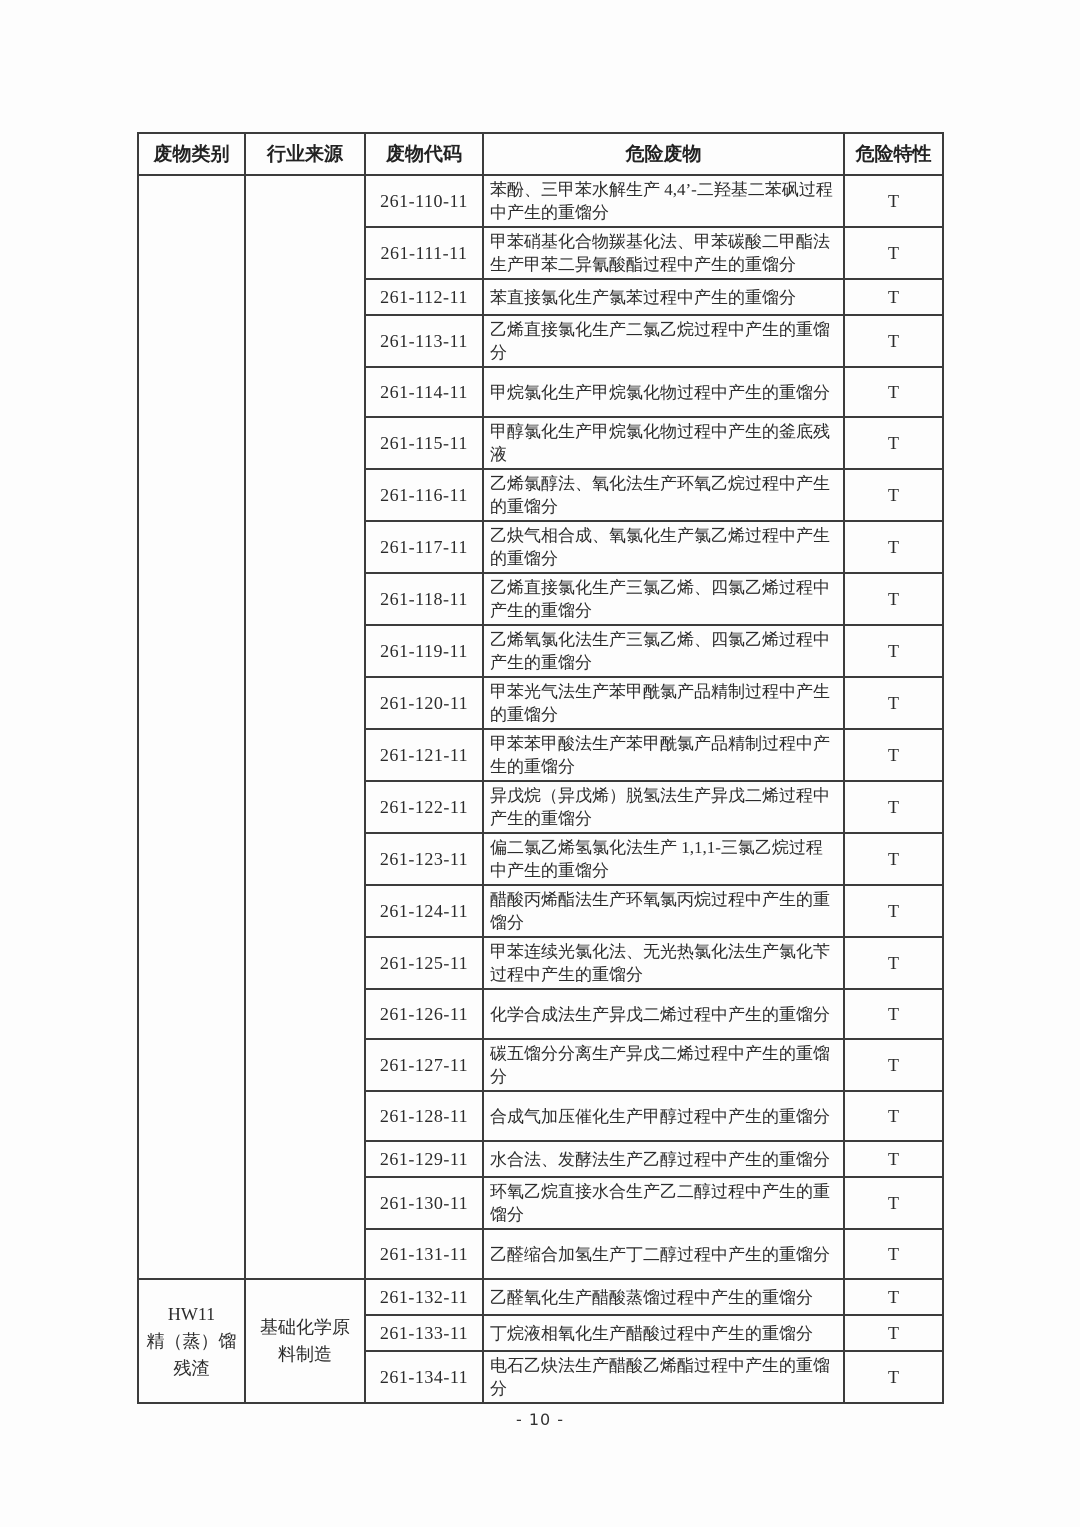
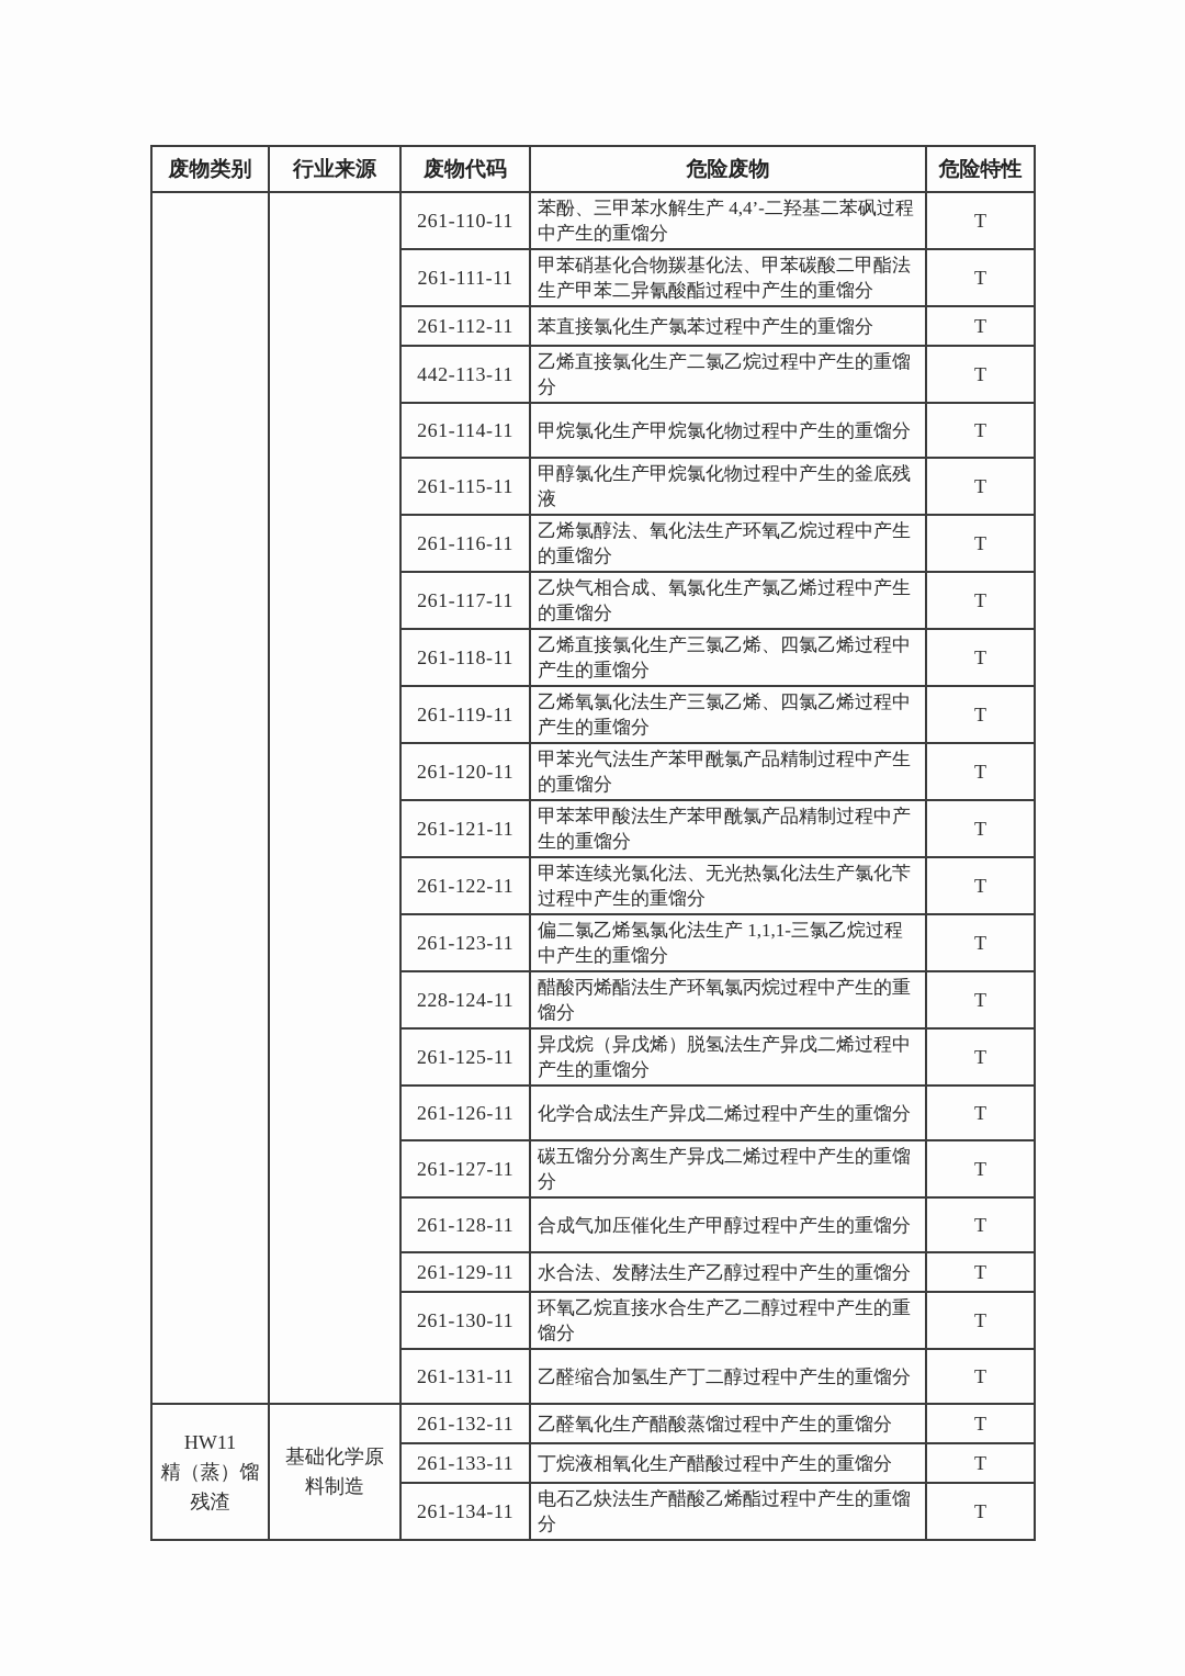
  废物类别	行业来源	废物代码	危险废物	危险特性
  		261-110-11	苯酚、三甲苯水解生产 4,4’-二羟基二苯砜过程中产生的重馏分	T
  261-111-11	甲苯硝基化合物羰基化法、甲苯碳酸二甲酯法生产甲苯二异氰酸酯过程中产生的重馏分	T
  261-112-11	苯直接氯化生产氯苯过程中产生的重馏分	T
- 261-113-11	乙烯直接氯化生产二氯乙烷过程中产生的重馏分	T
+ 442-113-11	乙烯直接氯化生产二氯乙烷过程中产生的重馏分	T
  261-114-11	甲烷氯化生产甲烷氯化物过程中产生的重馏分	T
  261-115-11	甲醇氯化生产甲烷氯化物过程中产生的釜底残液	T
  261-116-11	乙烯氯醇法、氧化法生产环氧乙烷过程中产生的重馏分	T
  261-117-11	乙炔气相合成、氧氯化生产氯乙烯过程中产生的重馏分	T
  261-118-11	乙烯直接氯化生产三氯乙烯、四氯乙烯过程中产生的重馏分	T
  261-119-11	乙烯氧氯化法生产三氯乙烯、四氯乙烯过程中产生的重馏分	T
  261-120-11	甲苯光气法生产苯甲酰氯产品精制过程中产生的重馏分	T
  261-121-11	甲苯苯甲酸法生产苯甲酰氯产品精制过程中产生的重馏分	T
- 261-122-11	异戊烷（异戊烯）脱氢法生产异戊二烯过程中产生的重馏分	T
+ 261-122-11	甲苯连续光氯化法、无光热氯化法生产氯化苄过程中产生的重馏分	T
  261-123-11	偏二氯乙烯氢氯化法生产 1,1,1-三氯乙烷过程中产生的重馏分	T
- 261-124-11	醋酸丙烯酯法生产环氧氯丙烷过程中产生的重馏分	T
+ 228-124-11	醋酸丙烯酯法生产环氧氯丙烷过程中产生的重馏分	T
- 261-125-11	甲苯连续光氯化法、无光热氯化法生产氯化苄过程中产生的重馏分	T
+ 261-125-11	异戊烷（异戊烯）脱氢法生产异戊二烯过程中产生的重馏分	T
  261-126-11	化学合成法生产异戊二烯过程中产生的重馏分	T
  261-127-11	碳五馏分分离生产异戊二烯过程中产生的重馏分	T
  261-128-11	合成气加压催化生产甲醇过程中产生的重馏分	T
  261-129-11	水合法、发酵法生产乙醇过程中产生的重馏分	T
  261-130-11	环氧乙烷直接水合生产乙二醇过程中产生的重馏分	T
  261-131-11	乙醛缩合加氢生产丁二醇过程中产生的重馏分	T
  HW11 精（蒸）馏 残渣	基础化学原 料制造	261-132-11	乙醛氧化生产醋酸蒸馏过程中产生的重馏分	T
  261-133-11	丁烷液相氧化生产醋酸过程中产生的重馏分	T
  261-134-11	电石乙炔法生产醋酸乙烯酯过程中产生的重馏分	T
- - 10 -
